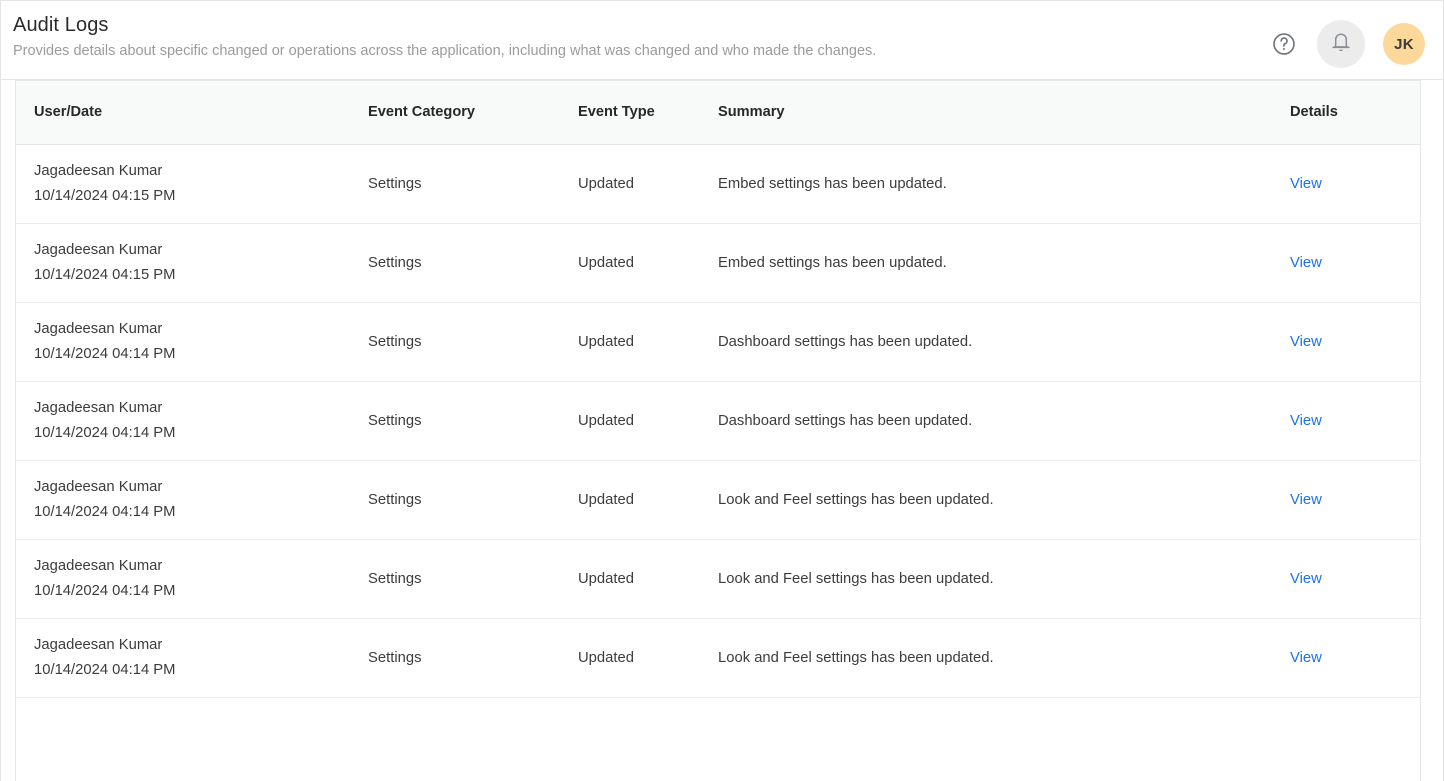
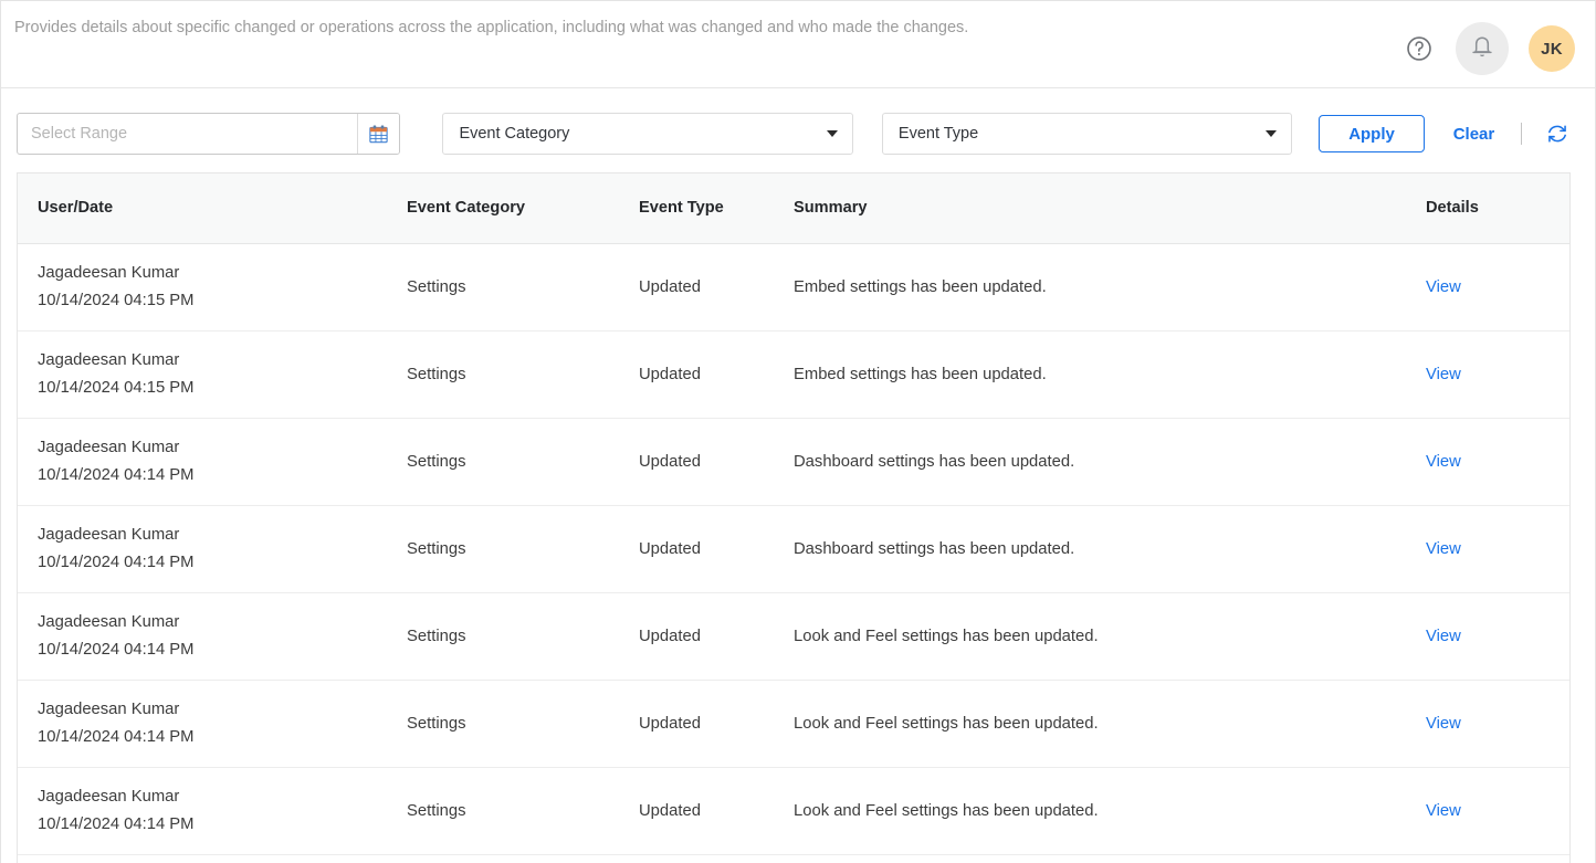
- Audit Logs
  Provides details about specific changed or operations across the application, including what was changed and who made the changes.
  JK
+ Select Range
+ Event Category
+ Event Type
+ Apply
+ Clear
  User/Date	Event Category	Event Type	Summary	Details
  Jagadeesan Kumar10/14/2024 04:15 PM	Settings	Updated	Embed settings has been updated.	View
  Jagadeesan Kumar10/14/2024 04:15 PM	Settings	Updated	Embed settings has been updated.	View
  Jagadeesan Kumar10/14/2024 04:14 PM	Settings	Updated	Dashboard settings has been updated.	View
  Jagadeesan Kumar10/14/2024 04:14 PM	Settings	Updated	Dashboard settings has been updated.	View
  Jagadeesan Kumar10/14/2024 04:14 PM	Settings	Updated	Look and Feel settings has been updated.	View
  Jagadeesan Kumar10/14/2024 04:14 PM	Settings	Updated	Look and Feel settings has been updated.	View
  Jagadeesan Kumar10/14/2024 04:14 PM	Settings	Updated	Look and Feel settings has been updated.	View
